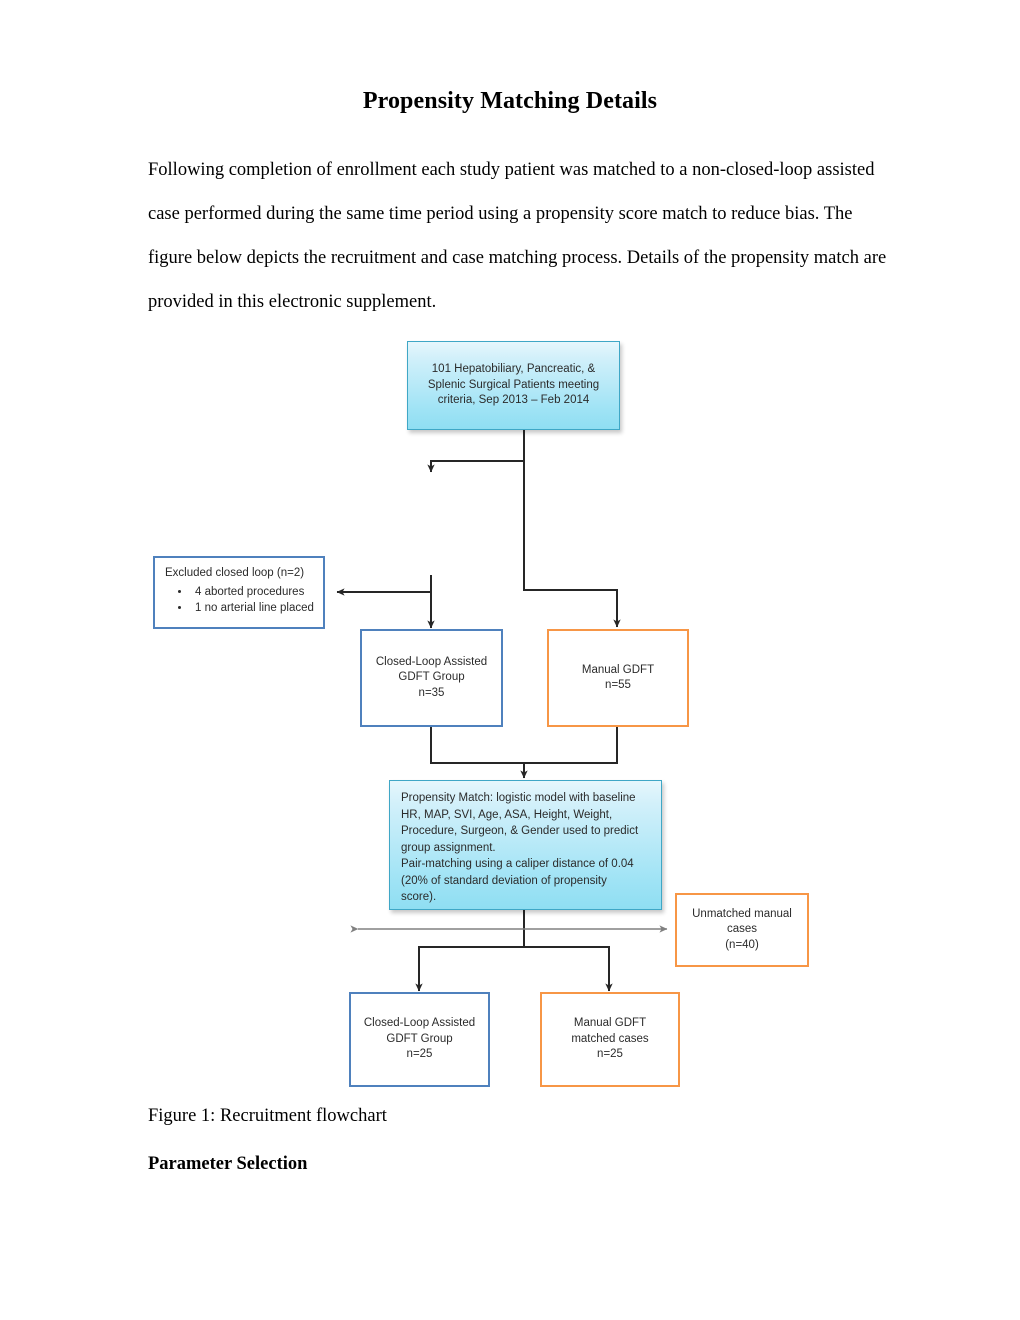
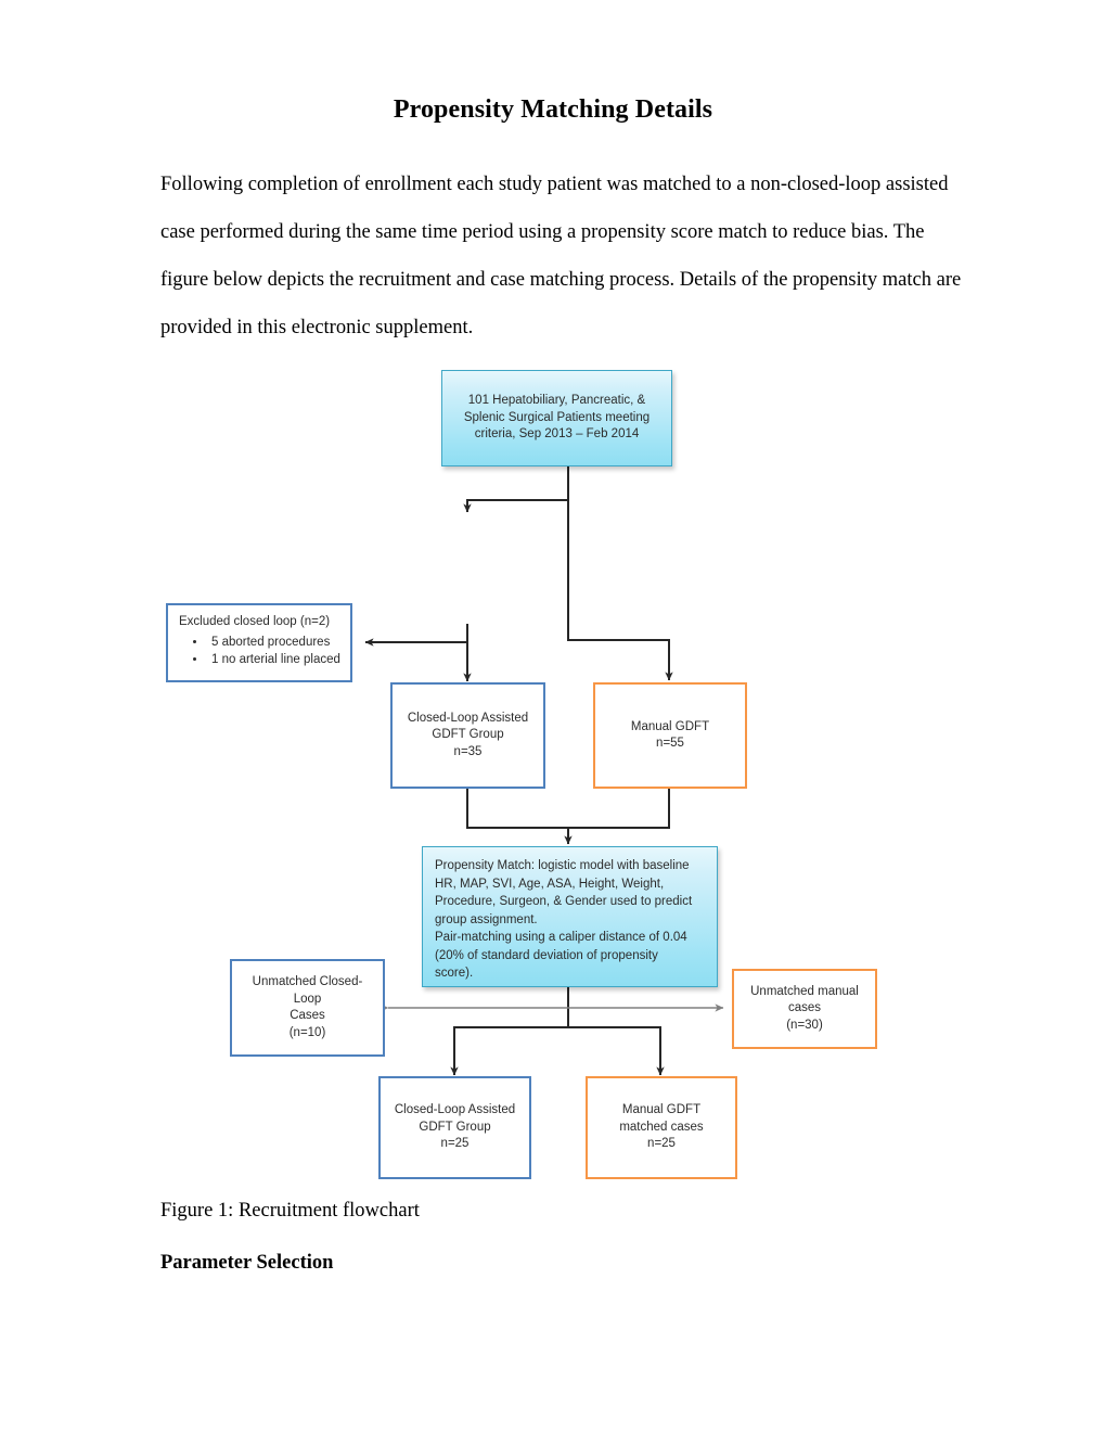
  Propensity Matching Details
  Following completion of enrollment each study patient was matched to a non-closed-loop assisted case performed during the same time period using a propensity score match to reduce bias. The figure below depicts the recruitment and case matching process. Details of the propensity match are provided in this electronic supplement.
  101 Hepatobiliary, Pancreatic, &
  Splenic Surgical Patients meeting
  criteria, Sep 2013 – Feb 2014
  Excluded closed loop (n=2)
- 4 aborted procedures
+ 5 aborted procedures
  1 no arterial line placed
  Closed-Loop Assisted
  GDFT Group
  n=35
  Manual GDFT
  n=55
  Propensity Match: logistic model with baseline
  HR, MAP, SVI, Age, ASA, Height, Weight,
  Procedure, Surgeon, & Gender used to predict
  group assignment.
  Pair-matching using a caliper distance of 0.04
  (20% of standard deviation of propensity
  score).
+ Unmatched Closed-
+ Loop
+ Cases
+ (n=10)
  Unmatched manual
  cases
- (n=40)
+ (n=30)
  Closed-Loop Assisted
  GDFT Group
  n=25
  Manual GDFT
  matched cases
  n=25
  Figure 1: Recruitment flowchart
  Parameter Selection
